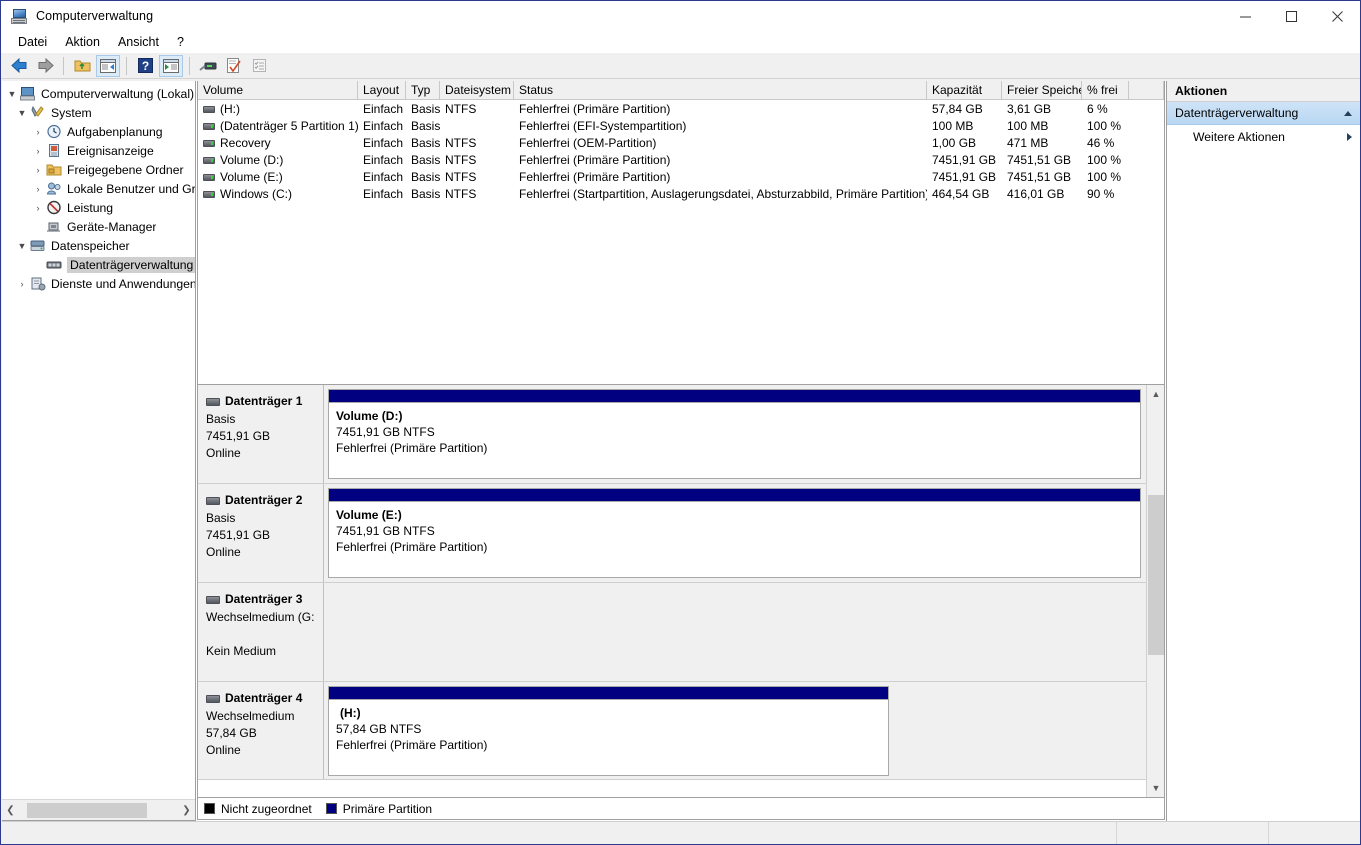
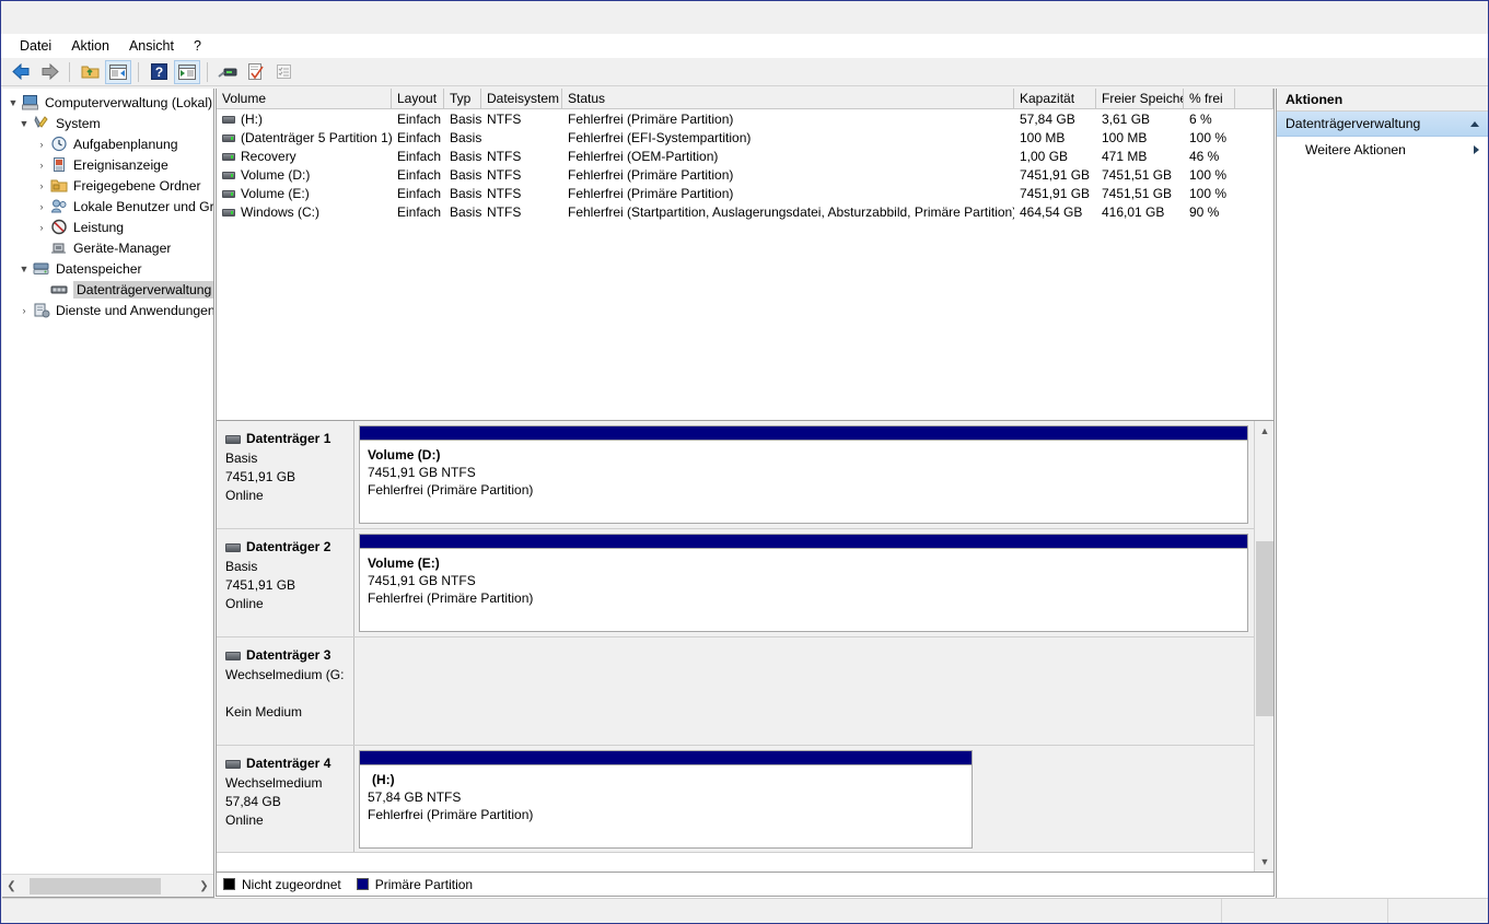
- Computerverwaltung
  Datei
  Aktion
  Ansicht
  ?
  ?
  ▼
  Computerverwaltung (Lokal)
  ▼
  System
  ›
  Aufgabenplanung
  ›
  Ereignisanzeige
  ›
  Freigegebene Ordner
  ›
  Lokale Benutzer und Gr
  ›
  Leistung
  Geräte-Manager
  ▼
  Datenspeicher
  Datenträgerverwaltung
  ›
  Dienste und Anwendungen
  ❮
  ❯
  Volume
  Layout
  Typ
  Dateisystem
  Status
  Kapazität
  Freier Speiche
  % frei
  (H:)
  Einfach
  Basis
  NTFS
  Fehlerfrei (Primäre Partition)
  57,84 GB
  3,61 GB
  6 %
  (Datenträger 5 Partition 1)
  Einfach
  Basis
  Fehlerfrei (EFI-Systempartition)
  100 MB
  100 MB
  100 %
  Recovery
  Einfach
  Basis
  NTFS
  Fehlerfrei (OEM-Partition)
  1,00 GB
  471 MB
  46 %
  Volume (D:)
  Einfach
  Basis
  NTFS
  Fehlerfrei (Primäre Partition)
  7451,91 GB
  7451,51 GB
  100 %
  Volume (E:)
  Einfach
  Basis
  NTFS
  Fehlerfrei (Primäre Partition)
  7451,91 GB
  7451,51 GB
  100 %
  Windows (C:)
  Einfach
  Basis
  NTFS
  Fehlerfrei (Startpartition, Auslagerungsdatei, Absturzabbild, Primäre Partition
  464,54 GB
  416,01 GB
  90 %
  Datenträger 1
  Basis
  7451,91 GB
  Online
  Volume (D:)
  7451,91 GB NTFS
  Fehlerfrei (Primäre Partition)
  Datenträger 2
  Basis
  7451,91 GB
  Online
  Volume (E:)
  7451,91 GB NTFS
  Fehlerfrei (Primäre Partition)
  Datenträger 3
  Wechselmedium (G:
  Kein Medium
  Datenträger 4
  Wechselmedium
  57,84 GB
  Online
  (H:)
  57,84 GB NTFS
  Fehlerfrei (Primäre Partition)
  ▲
  ▼
  Nicht zugeordnet
  Primäre Partition
  Aktionen
  Datenträgerverwaltung
  Weitere Aktionen
